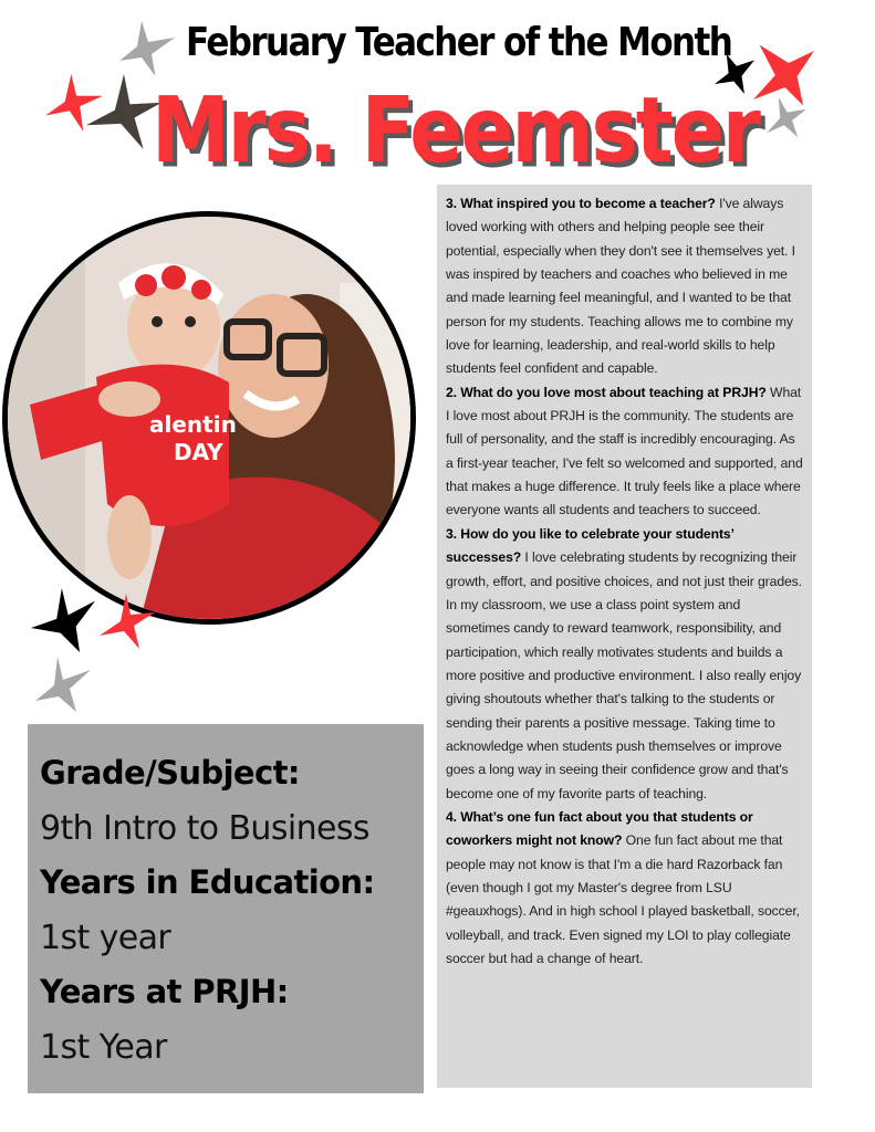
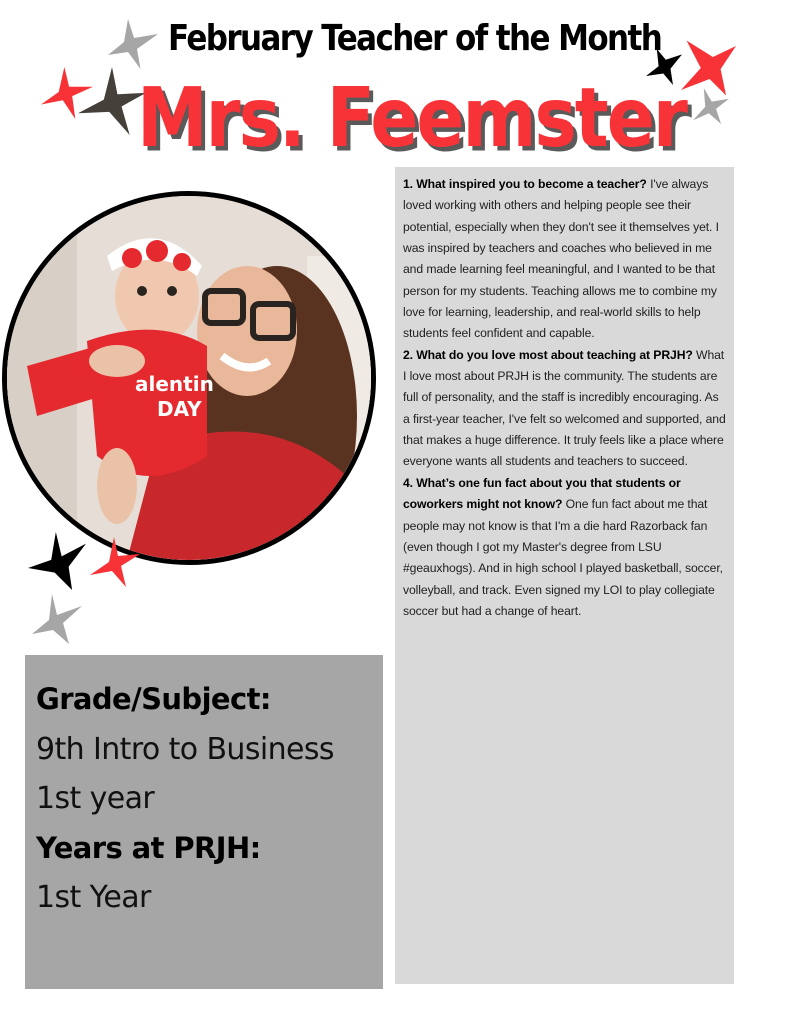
  February Teacher of the Month
  Mrs. Feemster
  alentin
  DAY
  Grade/Subject:
  9th Intro to Business
- Years in Education:
  1st year
  Years at PRJH:
  1st Year
- 3. What inspired you to become a teacher? I've always loved working with others and helping people see their potential, especially when they don't see it themselves yet. I was inspired by teachers and coaches who believed in me and made learning feel meaningful, and I wanted to be that person for my students. Teaching allows me to combine my love for learning, leadership, and real-world skills to help students feel confident and capable.
+ 1. What inspired you to become a teacher? I've always loved working with others and helping people see their potential, especially when they don't see it themselves yet. I was inspired by teachers and coaches who believed in me and made learning feel meaningful, and I wanted to be that person for my students. Teaching allows me to combine my love for learning, leadership, and real-world skills to help students feel confident and capable.
  2. What do you love most about teaching at PRJH? What I love most about PRJH is the community. The students are full of personality, and the staff is incredibly encouraging. As a first-year teacher, I've felt so welcomed and supported, and that makes a huge difference. It truly feels like a place where everyone wants all students and teachers to succeed.
- 3. How do you like to celebrate your students’ successes? I love celebrating students by recognizing their growth, effort, and positive choices, and not just their grades. In my classroom, we use a class point system and sometimes candy to reward teamwork, responsibility, and participation, which really motivates students and builds a more positive and productive environment. I also really enjoy giving shoutouts whether that's talking to the students or sending their parents a positive message. Taking time to acknowledge when students push themselves or improve goes a long way in seeing their confidence grow and that's become one of my favorite parts of teaching.
  4. What’s one fun fact about you that students or coworkers might not know? One fun fact about me that people may not know is that I'm a die hard Razorback fan (even though I got my Master's degree from LSU #geauxhogs). And in high school I played basketball, soccer, volleyball, and track. Even signed my LOI to play collegiate soccer but had a change of heart.
